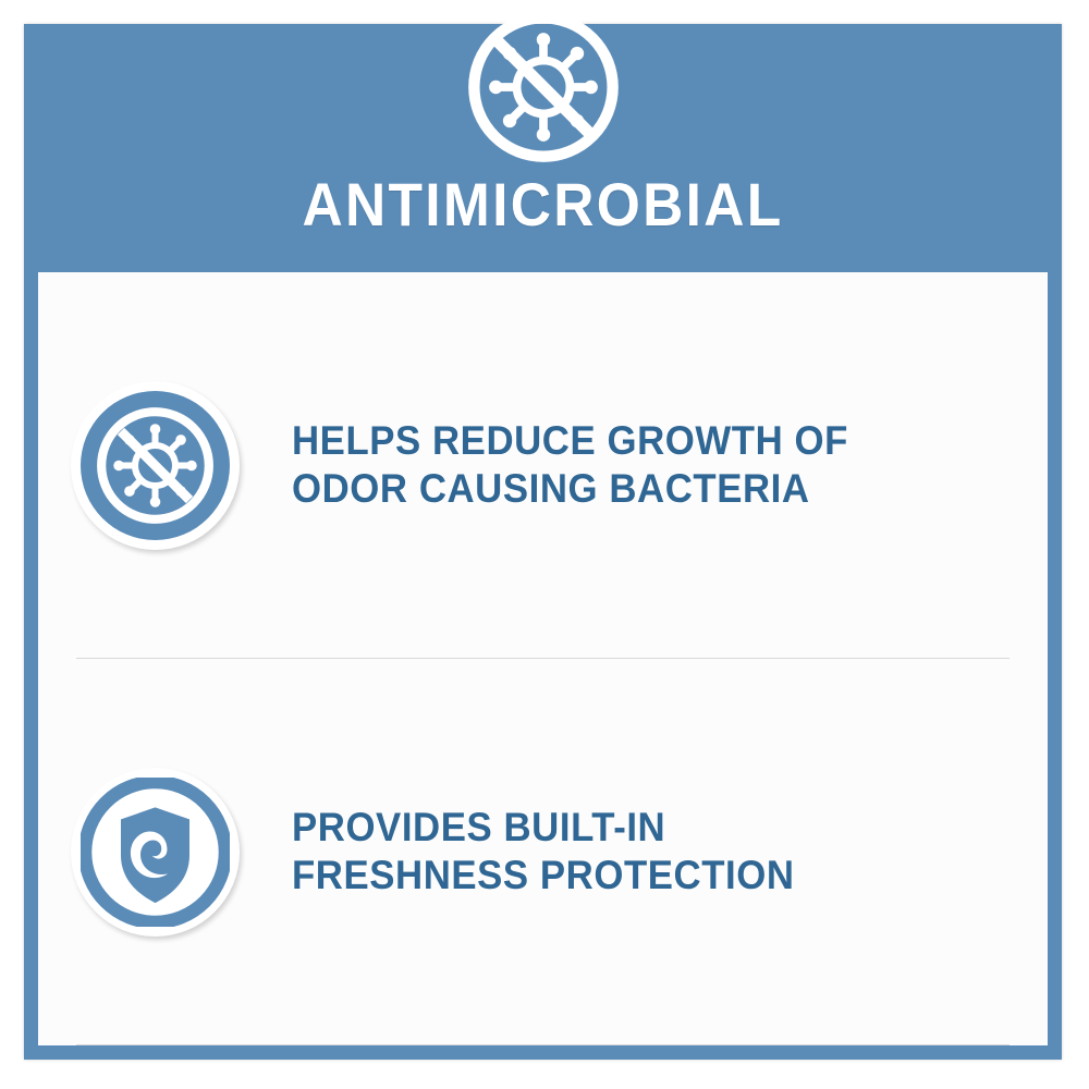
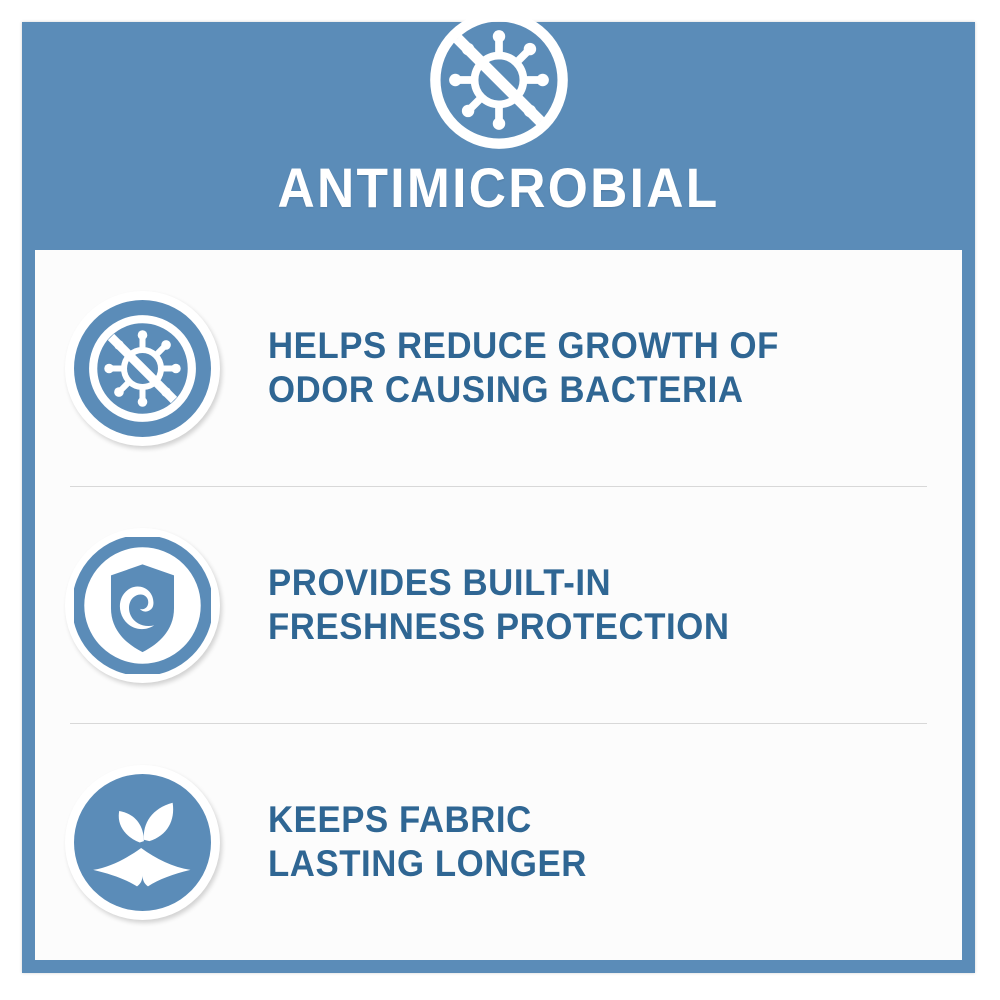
  ANTIMICROBIAL
  HELPS REDUCE GROWTH OF
  ODOR CAUSING BACTERIA
  PROVIDES BUILT-IN
  FRESHNESS PROTECTION
+ KEEPS FABRIC
+ LASTING LONGER
